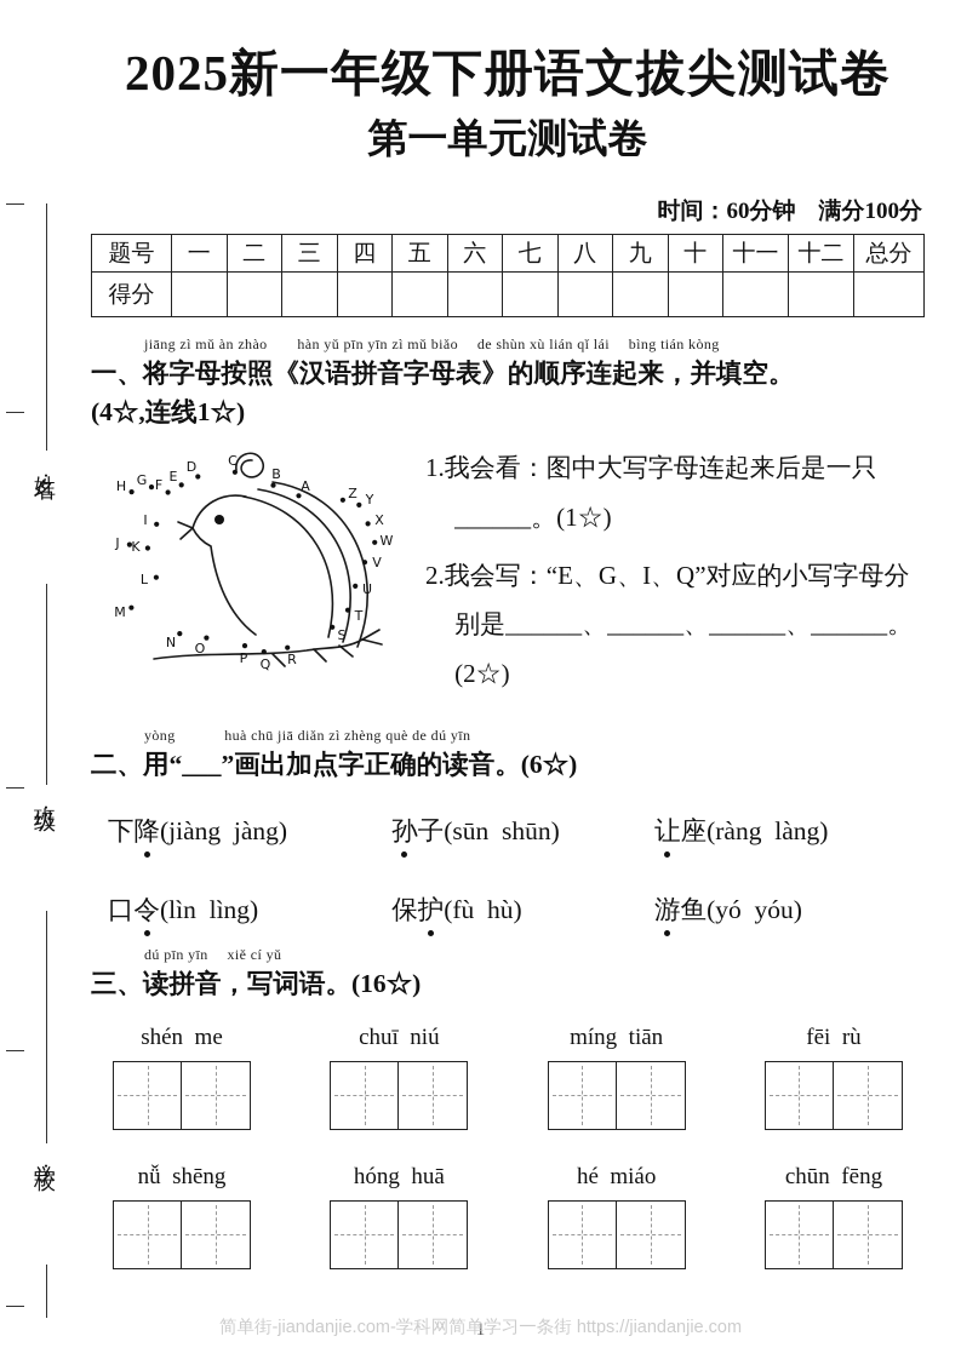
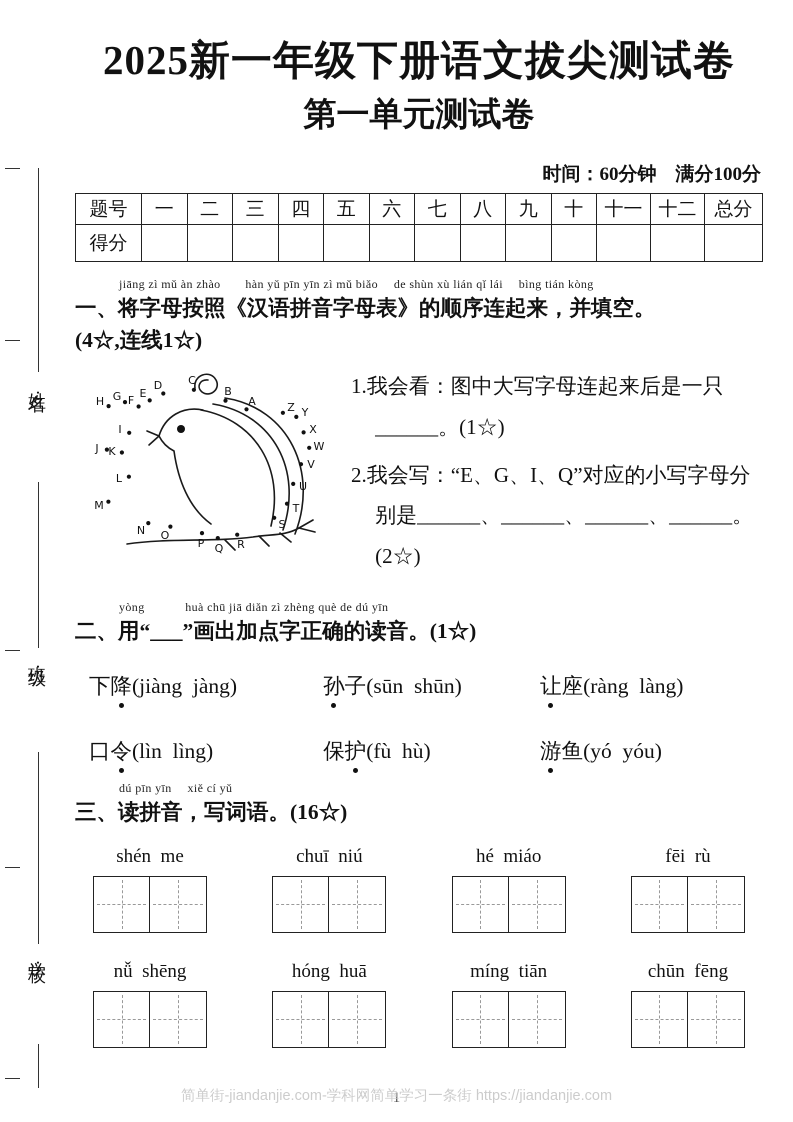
  2025新一年级下册语文拔尖测试卷
  第一单元测试卷
  时间：60分钟 满分100分
  题号	一	二	三	四	五	六	七	八	九	十	十一	十二	总分
  得分
  jiāng zì mǔ àn zhào hàn yǔ pīn yīn zì mǔ biǎo de shùn xù lián qǐ lái bìng tián kòng
  一、将字母按照《汉语拼音字母表》的顺序连起来，并填空。
  (4☆,连线1☆)
  A
  B
  C
  D
  E
  F
  G
  H
  I
  J
  K
  L
  M
  N
  O
  P
  Q
  R
  S
  T
  U
  V
  W
  X
  Y
  Z
  1.我会看：图中大写字母连起来后是一只______。(1☆)
  2.我会写：“E、G、I、Q”对应的小写字母分别是______、______、______、______。(2☆)
  yòng huà chū jiā diǎn zì zhèng què de dú yīn
- 二、用“___”画出加点字正确的读音。(6☆)
+ 二、用“___”画出加点字正确的读音。(1☆)
  下降(jiàng jàng)
  孙子(sūn shūn)
  让座(ràng làng)
  口令(lìn lìng)
  保护(fù hù)
  游鱼(yó yóu)
  dú pīn yīn xiě cí yǔ
  三、读拼音，写词语。(16☆)
  shén me
  chuī niú
- míng tiān
+ hé miáo
  fēi rù
  nǚ shēng
  hóng huā
- hé miáo
+ míng tiān
  chūn fēng
  1
  简单街-jiandanjie.com-学科网简单学习一条街 https://jiandanjie.com
